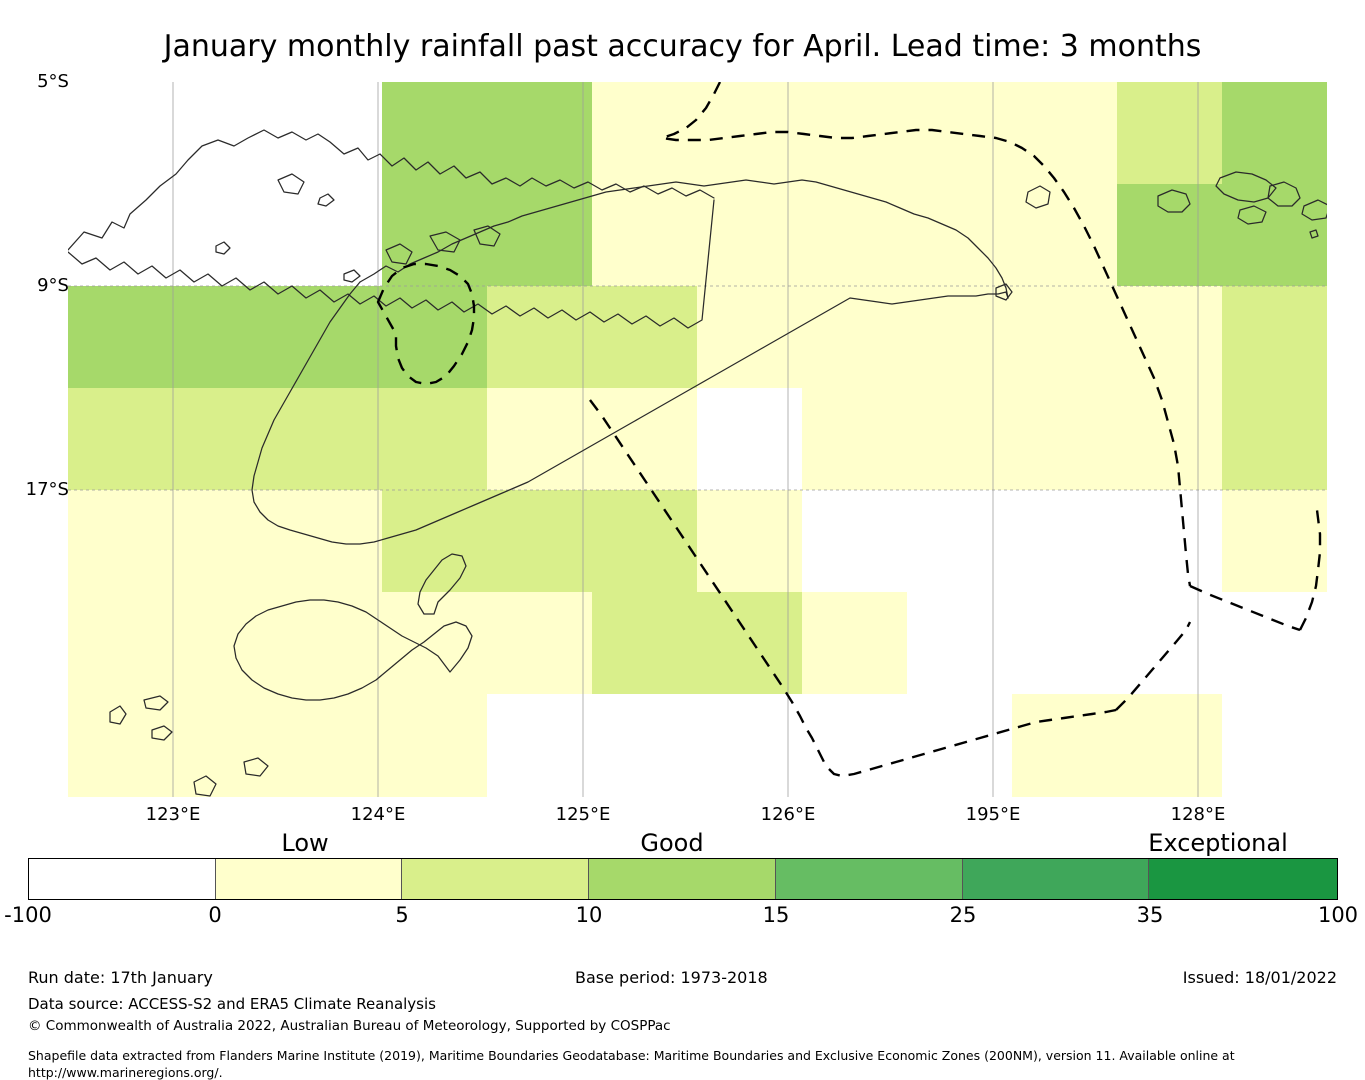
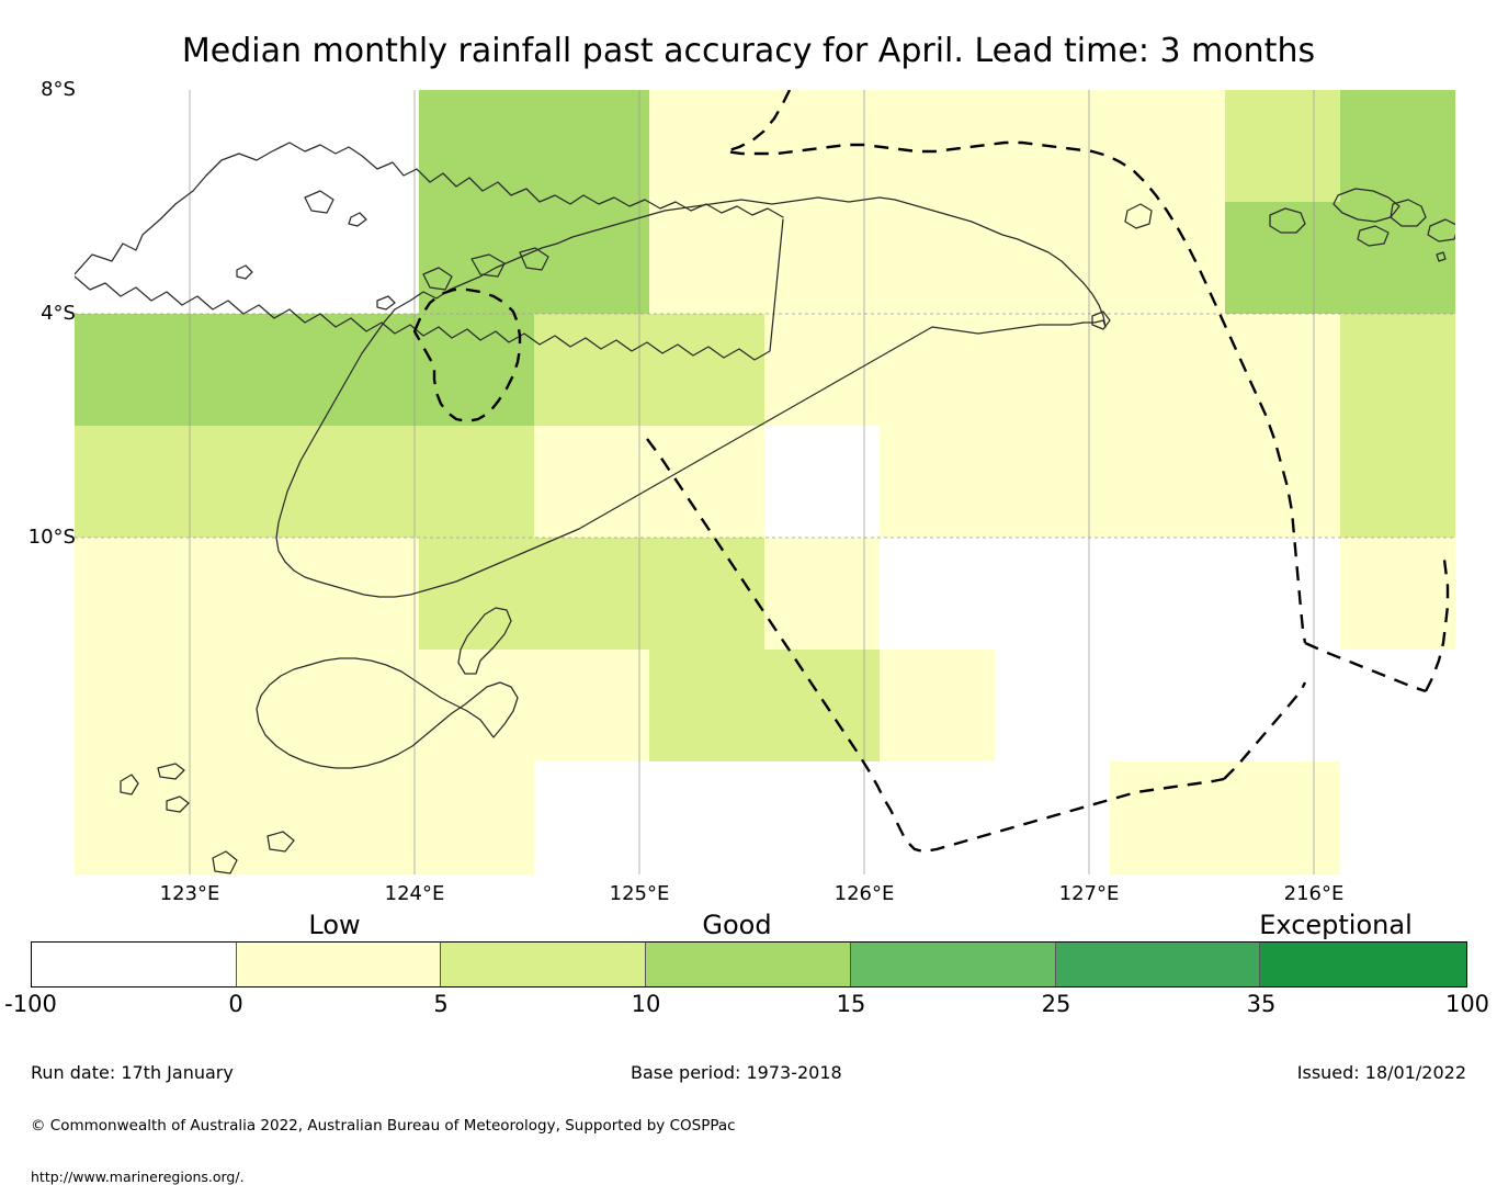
- January monthly rainfall past accuracy for April. Lead time: 3 months
+ Median monthly rainfall past accuracy for April. Lead time: 3 months
- 5°S
+ 8°S
- 9°S
+ 4°S
- 17°S
+ 10°S
  123°E
  124°E
  125°E
  126°E
- 195°E
+ 127°E
- 128°E
+ 216°E
  Low
  Good
  Exceptional
  -100
  0
  5
  10
  15
  25
  35
  100
  Run date: 17th January
  Base period: 1973-2018
  Issued: 18/01/2022
- Data source: ACCESS-S2 and ERA5 Climate Reanalysis
  © Commonwealth of Australia 2022, Australian Bureau of Meteorology, Supported by COSPPac
- Shapefile data extracted from Flanders Marine Institute (2019), Maritime Boundaries Geodatabase: Maritime Boundaries and Exclusive Economic Zones (200NM), version 11. Available online at
  http://www.marineregions.org/.
